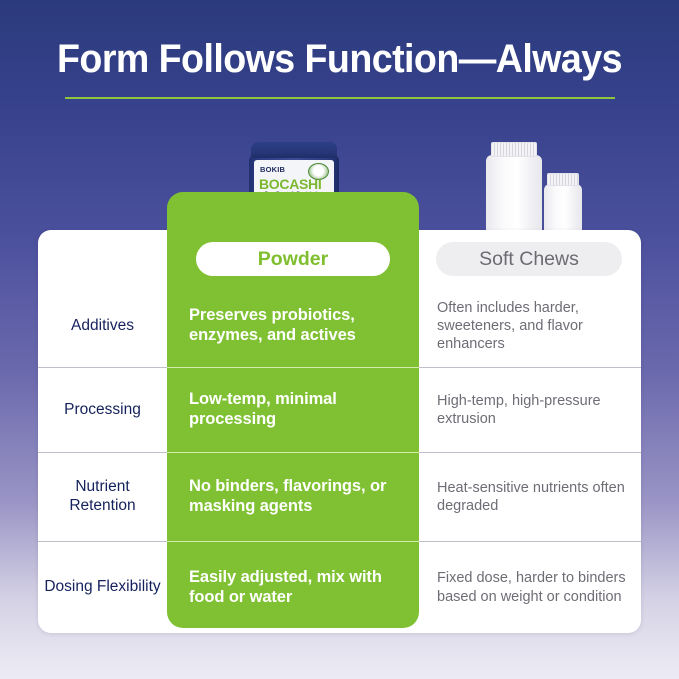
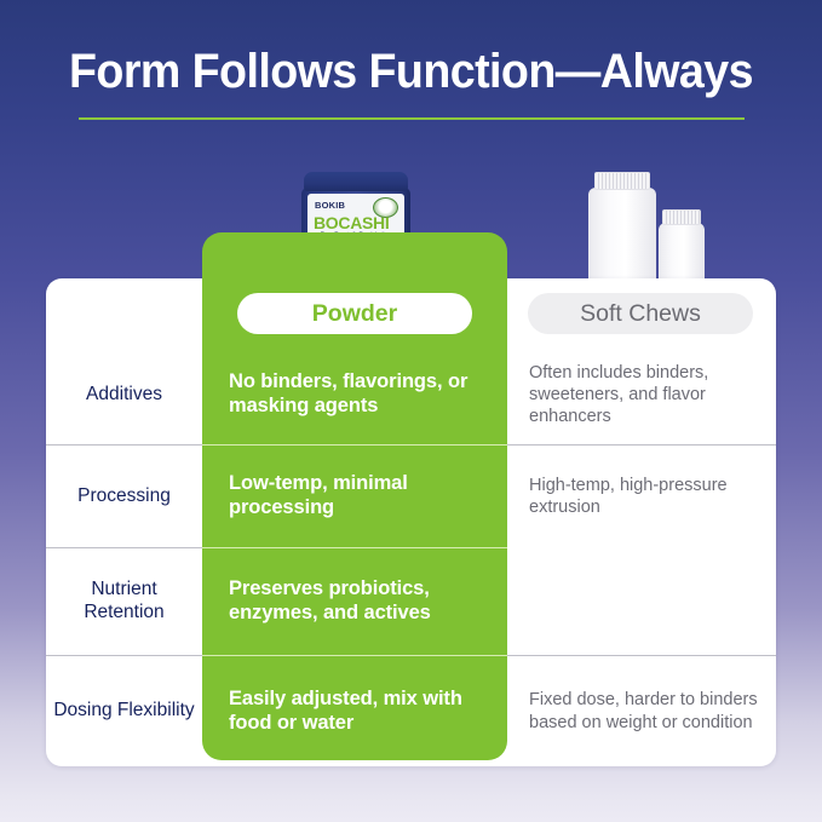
  Form Follows Function—Always
  BOKIB
  BOCASHI
  Powder
  Soft Chews
  Additives
- Preserves probiotics, enzymes, and actives
+ No binders, flavorings, or masking agents
- Often includes harder, sweeteners, and flavor enhancers
+ Often includes binders, sweeteners, and flavor enhancers
  Processing
  Low-temp, minimal processing
  High-temp, high-pressure extrusion
  Nutrient Retention
- No binders, flavorings, or masking agents
+ Preserves probiotics, enzymes, and actives
- Heat-sensitive nutrients often degraded
  Dosing Flexibility
  Easily adjusted, mix with food or water
  Fixed dose, harder to binders based on weight or condition
